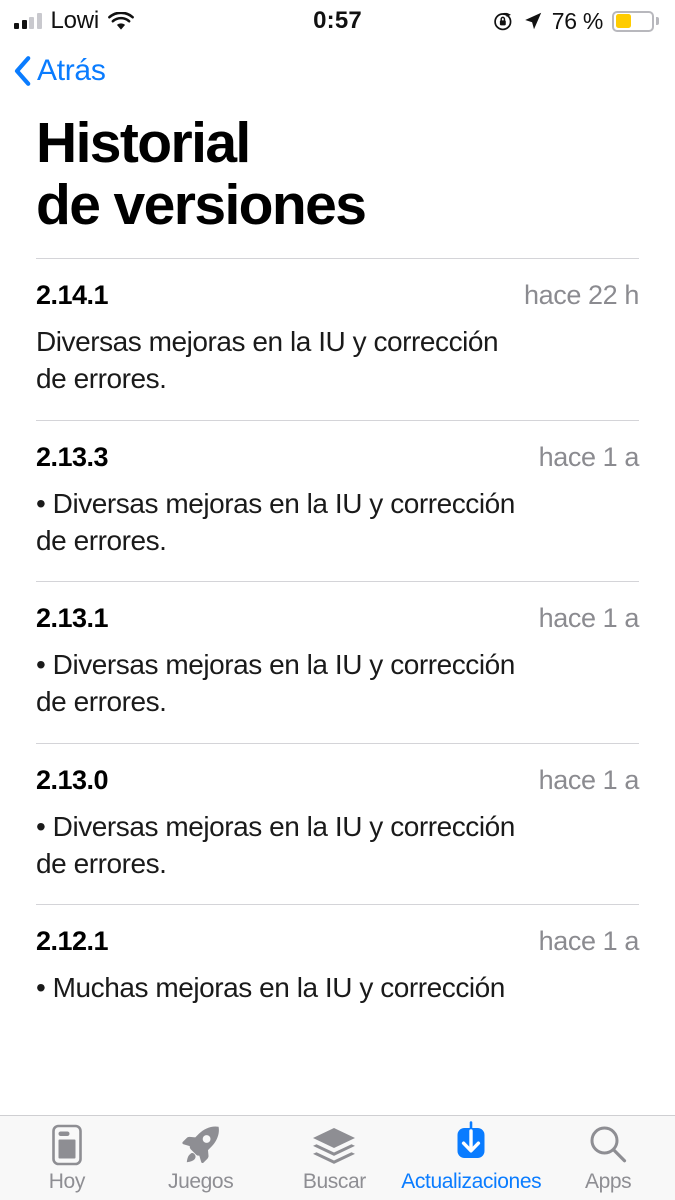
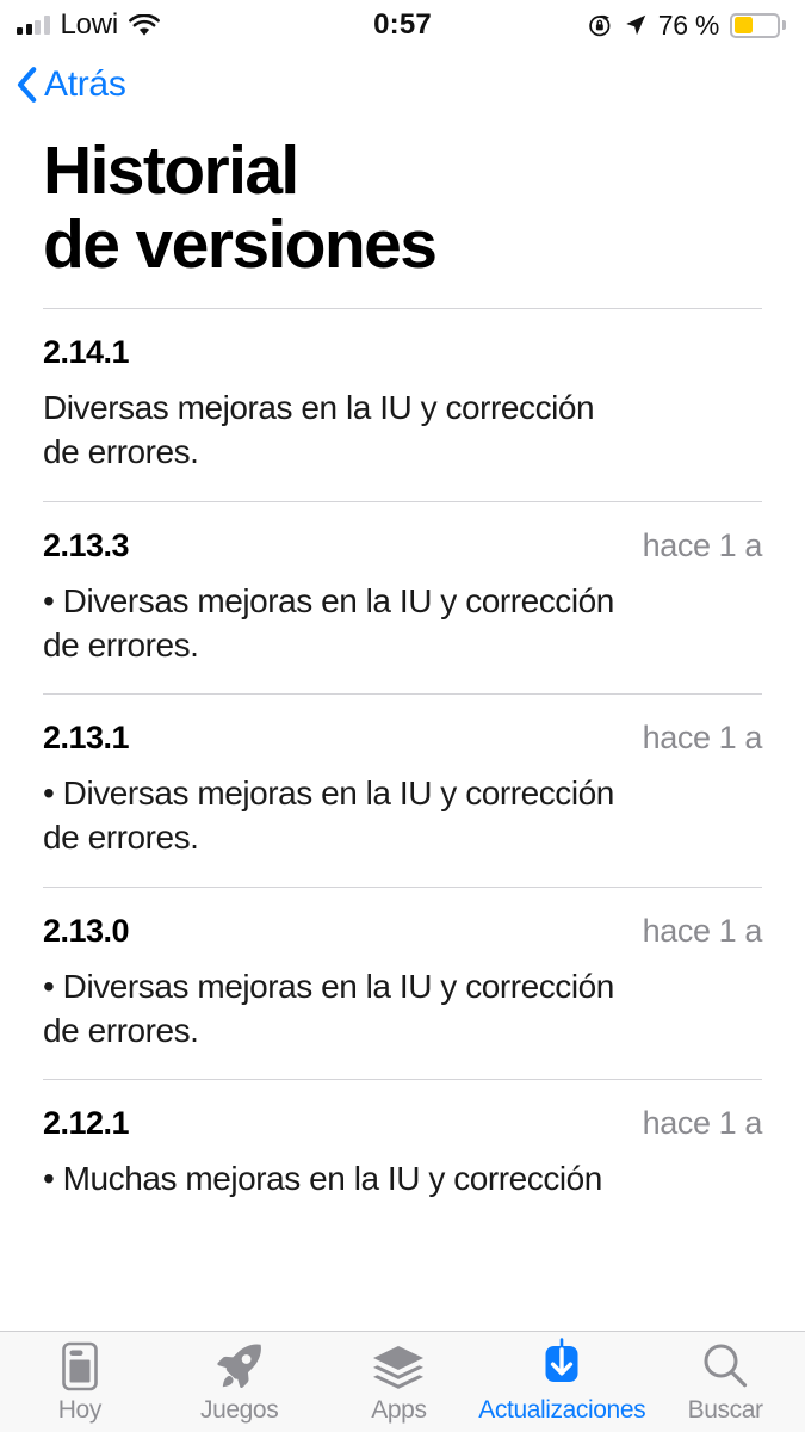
  Lowi
  0:57
  76 %
  Atrás
  Historial
  de versiones
  2.14.1
- hace 22 h
  Diversas mejoras en la IU y corrección
  de errores.
  2.13.3
  hace 1 a
  • Diversas mejoras en la IU y corrección
  de errores.
  2.13.1
  hace 1 a
  • Diversas mejoras en la IU y corrección
  de errores.
  2.13.0
  hace 1 a
  • Diversas mejoras en la IU y corrección
  de errores.
  2.12.1
  hace 1 a
  • Muchas mejoras en la IU y corrección
  Hoy
  Juegos
- Buscar
+ Apps
  Actualizaciones
- Apps
+ Buscar
